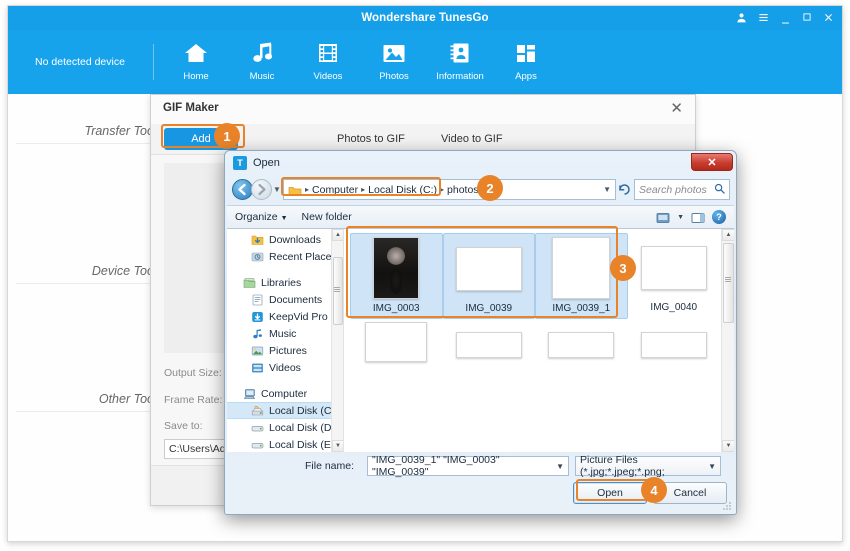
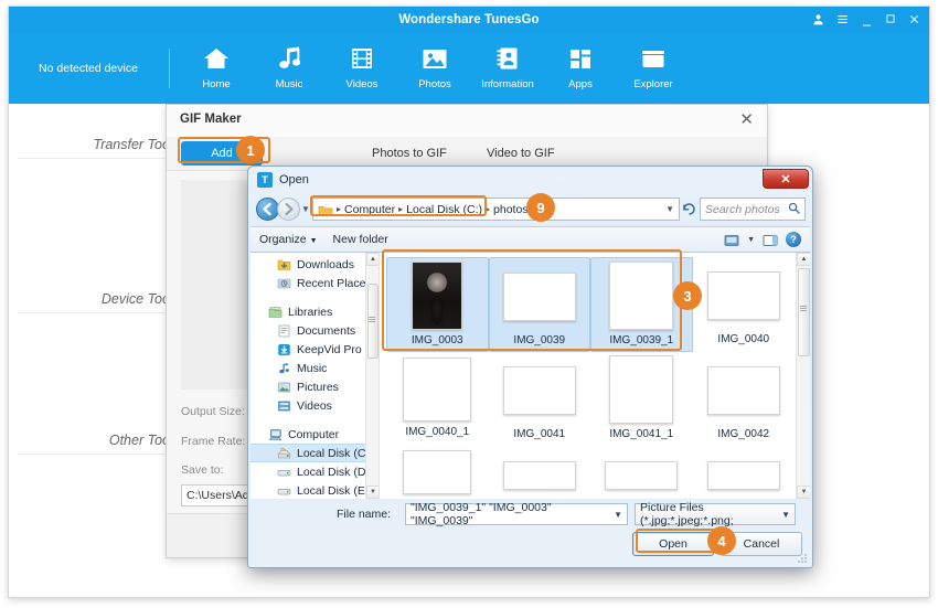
  Wondershare TunesGo
  No detected device
  Home
  Music
  Videos
  Photos
  Information
  Apps
+ Explorer
  Transfer To
  Device To
  Other To
  GIF Maker
  ✕
  Add
  Photos to GIF
  Video to GIF
  Output Size:
  Frame Rate:
  Save to:
  C:\Users\Ad
  1
  T
  Open
  ✕
  ▼
  ▸
  Computer
  ▸
  Local Disk (C:)
  ▸
  photos
  ▼
  Search photos
  Organize
  New folder
  ?
  Downloads
  Recent Place
  Libraries
  Documents
  KeepVid Pro
  Music
  Pictures
  Videos
  Computer
  Local Disk (C
  Local Disk (D
  Local Disk (E
  IMG_0003
  IMG_0039
  IMG_0039_1
  IMG_0040
+ IMG_0040_1
+ IMG_0041
+ IMG_0041_1
+ IMG_0042
  File name:
  "IMG_0039_1" "IMG_0003" "IMG_0039"
  ▼
  Picture Files (*.jpg;*.jpeg;*.png;
  ▼
  Open
  Cancel
- 2
+ 9
  3
  4
